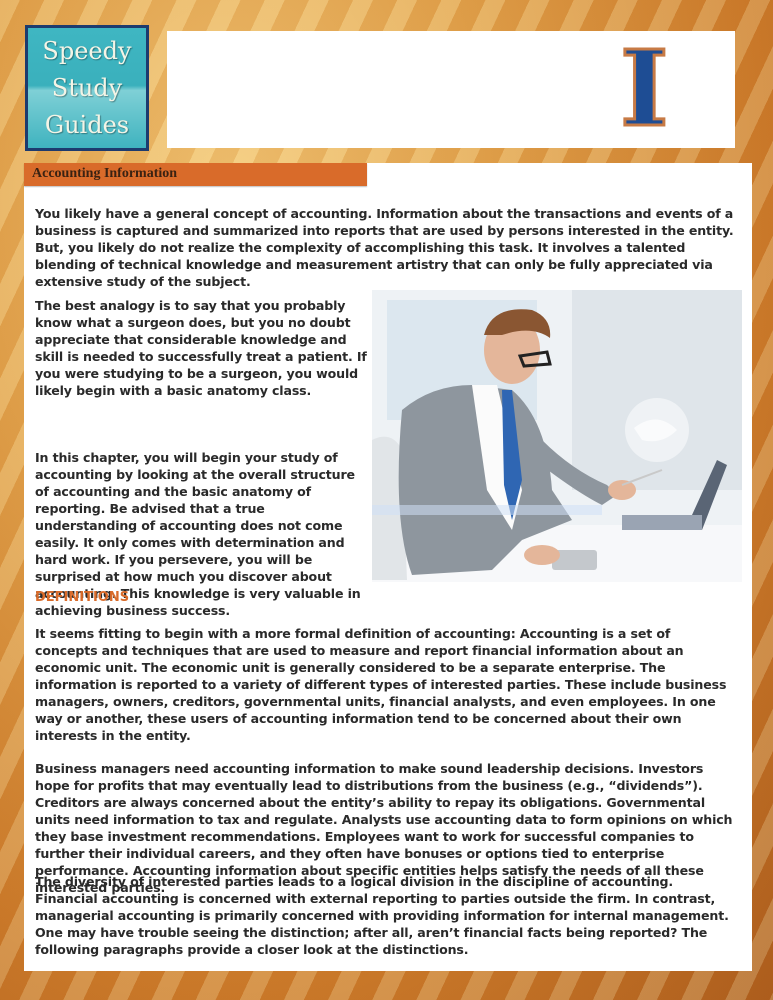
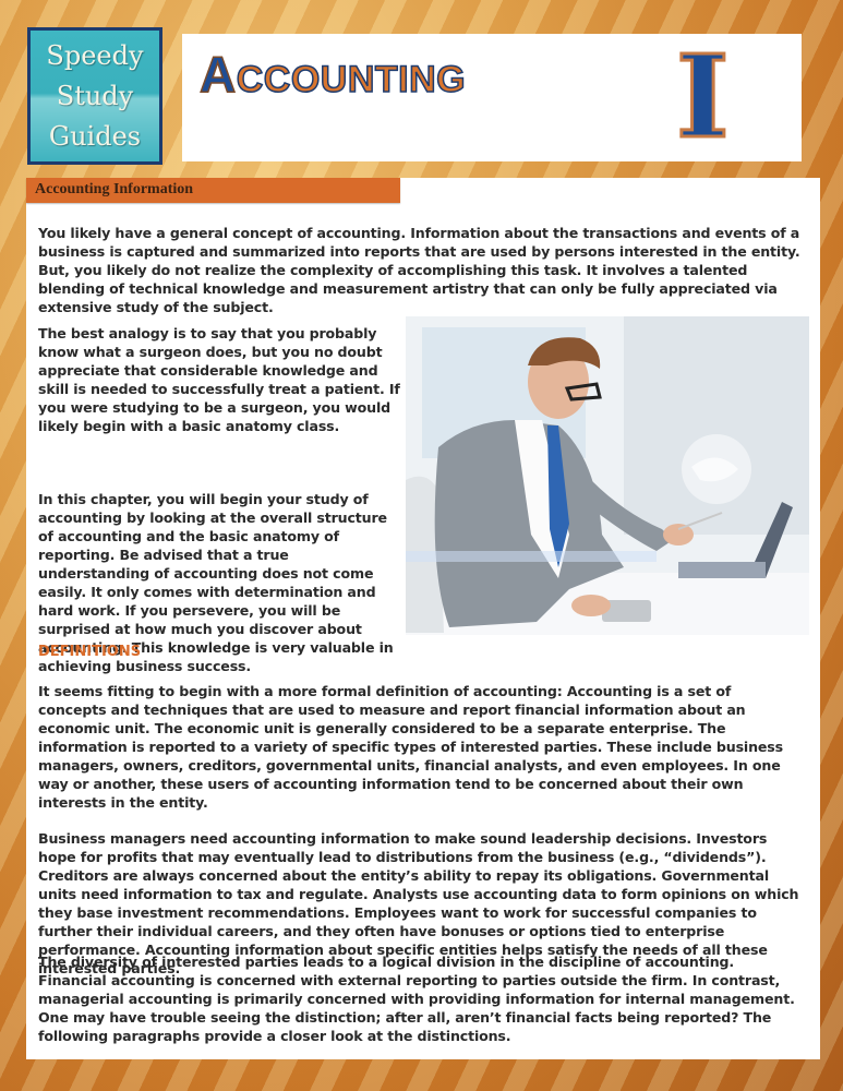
  Speedy
  Study
  Guides
+ ACCOUNTING
  I
  Accounting Information
  You likely have a general concept of accounting. Information about the transactions and events of a business is captured and summarized into reports that are used by persons interested in the entity. But, you likely do not realize the complexity of accomplishing this task. It involves a talented blending of technical knowledge and measurement artistry that can only be fully appreciated via extensive study of the subject.
  The best analogy is to say that you probably know what a surgeon does, but you no doubt appreciate that considerable knowledge and skill is needed to successfully treat a patient. If you were studying to be a surgeon, you would likely begin with a basic anatomy class.
  In this chapter, you will begin your study of accounting by looking at the overall structure of accounting and the basic anatomy of reporting. Be advised that a true understanding of accounting does not come easily. It only comes with determination and hard work. If you persevere, you will be surprised at how much you discover about accounting. This knowledge is very valuable in achieving business success.
  DEFINITIONS
- It seems fitting to begin with a more formal definition of accounting: Accounting is a set of concepts and techniques that are used to measure and report financial information about an economic unit. The economic unit is generally considered to be a separate enterprise. The information is reported to a variety of different types of interested parties. These include business managers, owners, creditors, governmental units, financial analysts, and even employees. In one way or another, these users of accounting information tend to be concerned about their own interests in the entity.
+ It seems fitting to begin with a more formal definition of accounting: Accounting is a set of concepts and techniques that are used to measure and report financial information about an economic unit. The economic unit is generally considered to be a separate enterprise. The information is reported to a variety of specific types of interested parties. These include business managers, owners, creditors, governmental units, financial analysts, and even employees. In one way or another, these users of accounting information tend to be concerned about their own interests in the entity.
  Business managers need accounting information to make sound leadership decisions. Investors hope for profits that may eventually lead to distributions from the business (e.g., “dividends”). Creditors are always concerned about the entity’s ability to repay its obligations. Governmental units need information to tax and regulate. Analysts use accounting data to form opinions on which they base investment recommendations. Employees want to work for successful companies to further their individual careers, and they often have bonuses or options tied to enterprise performance. Accounting information about specific entities helps satisfy the needs of all these interested parties.
  The diversity of interested parties leads to a logical division in the discipline of accounting. Financial accounting is concerned with external reporting to parties outside the firm. In contrast, managerial accounting is primarily concerned with providing information for internal management. One may have trouble seeing the distinction; after all, aren’t financial facts being reported? The following paragraphs provide a closer look at the distinctions.
